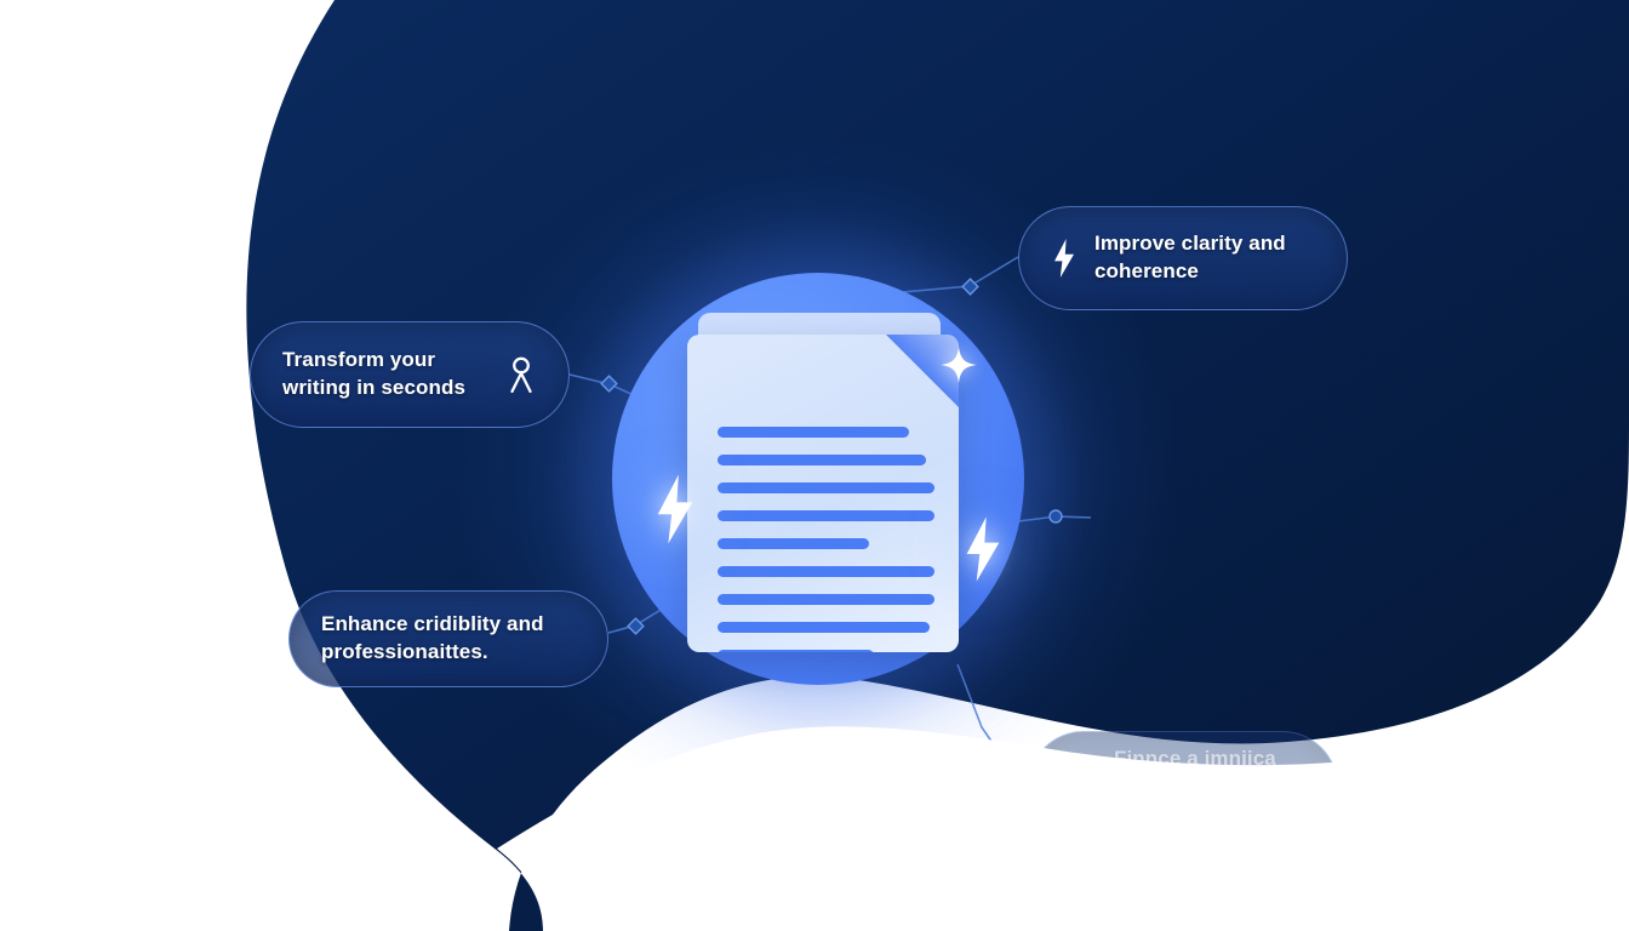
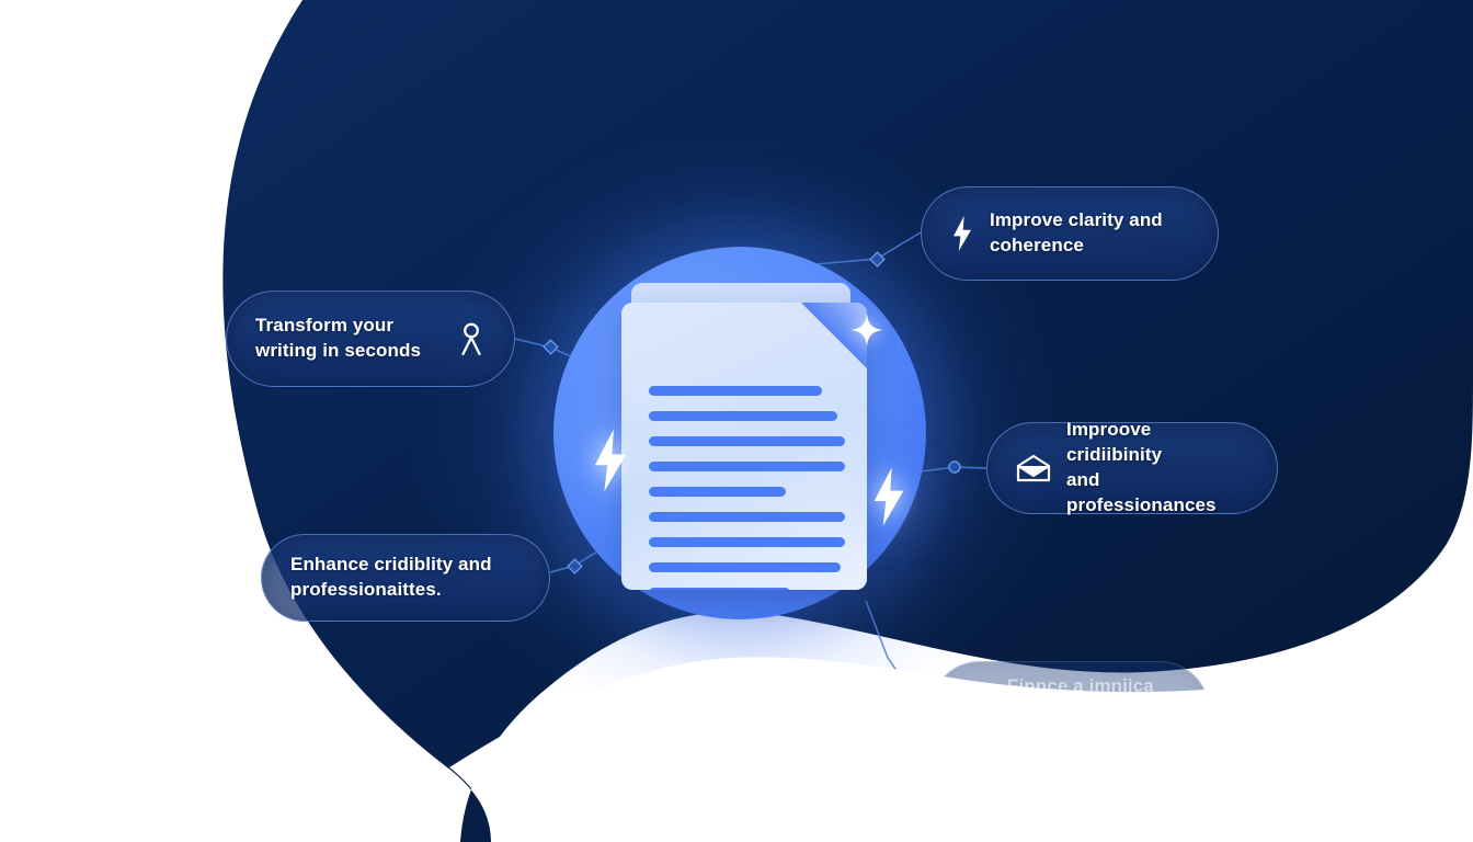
  Transform your
  writing in seconds
  Improve clarity and coherence
+ Improove cridiibinity
+ and professionances
  Enhance cridiblity and
  professionaittes.
  Finnce a imniica
